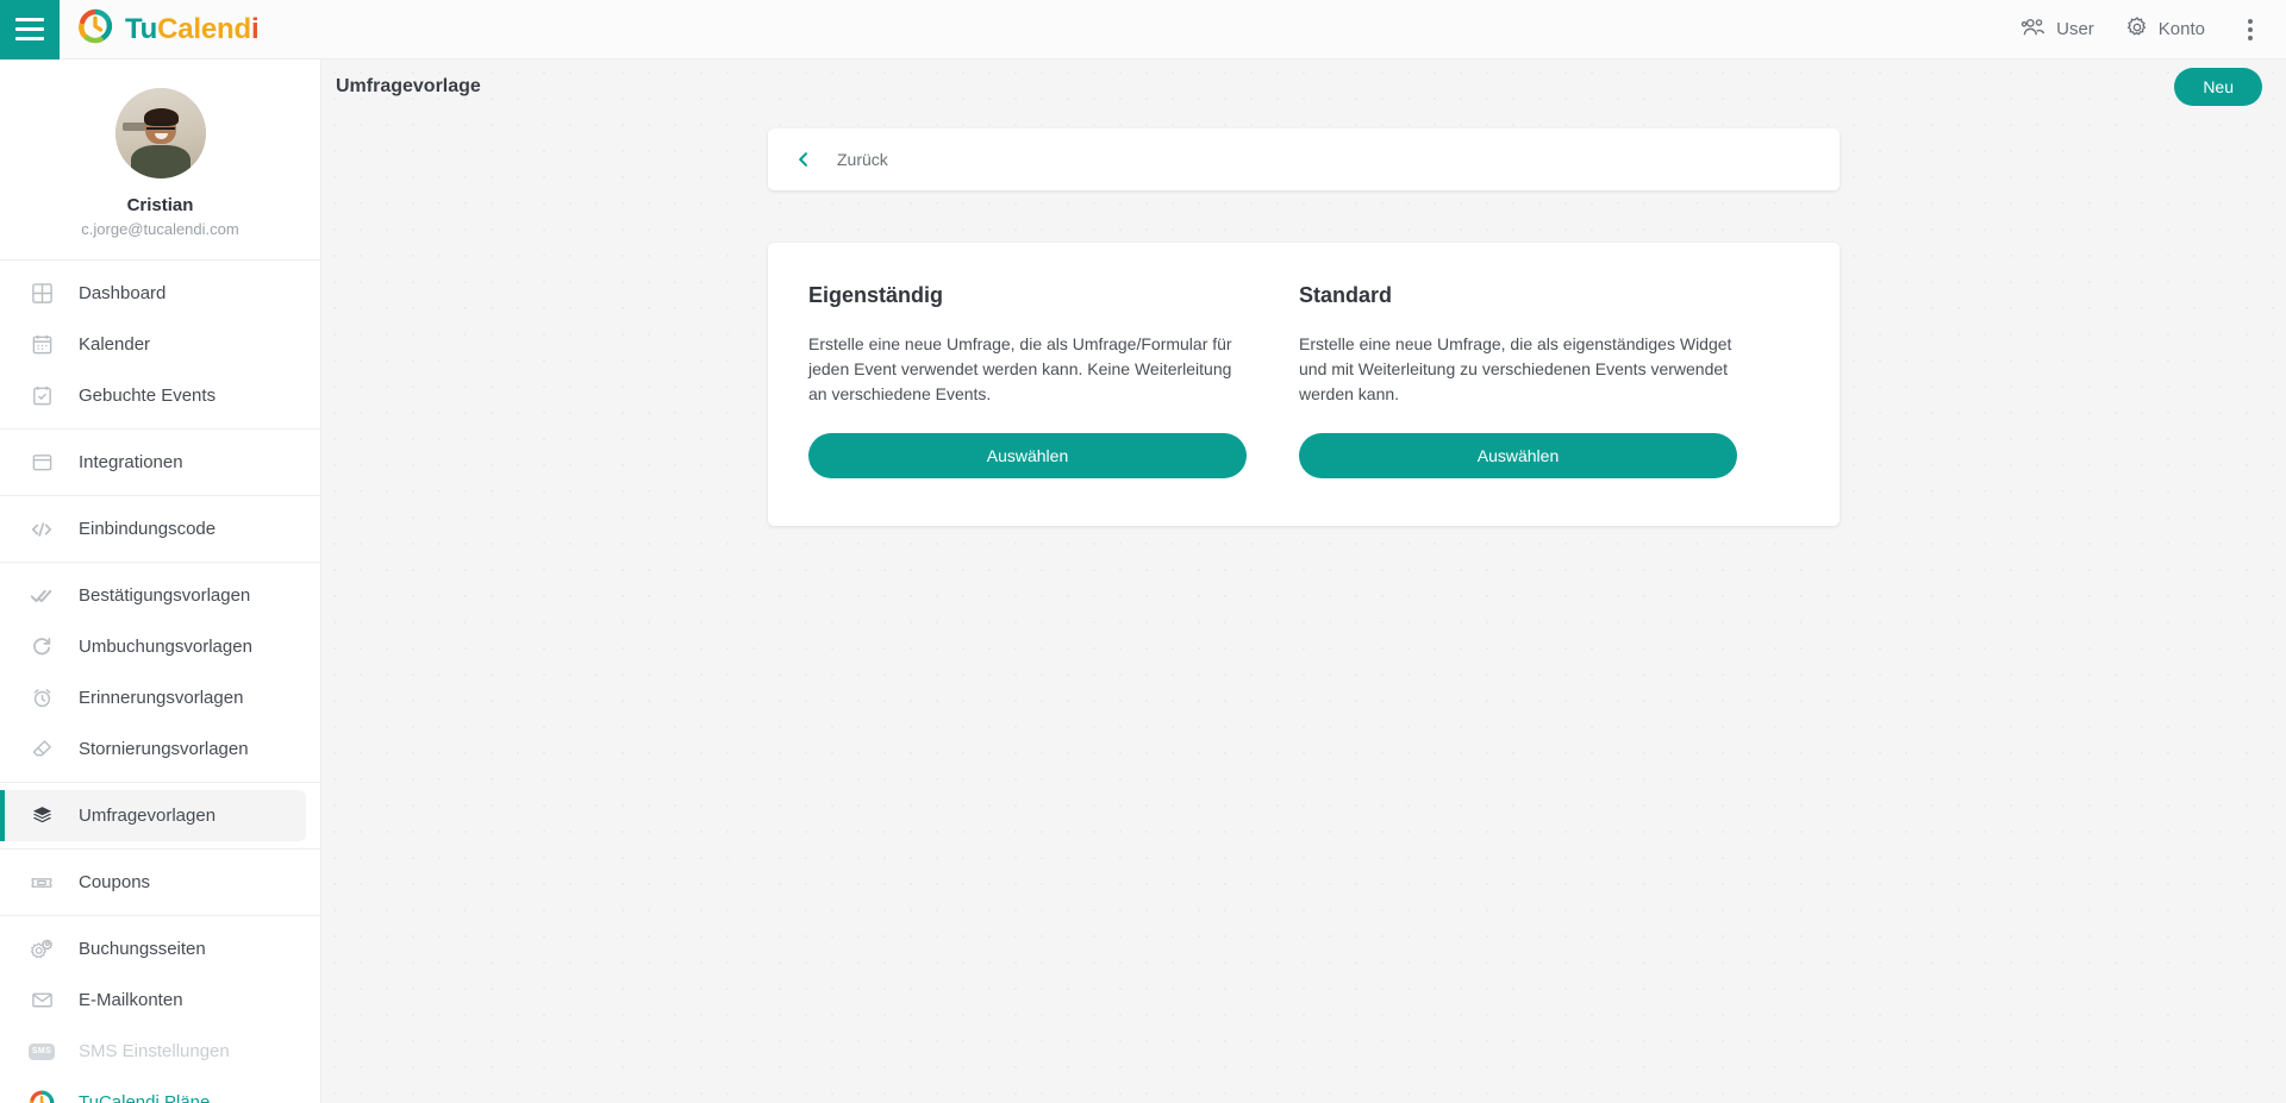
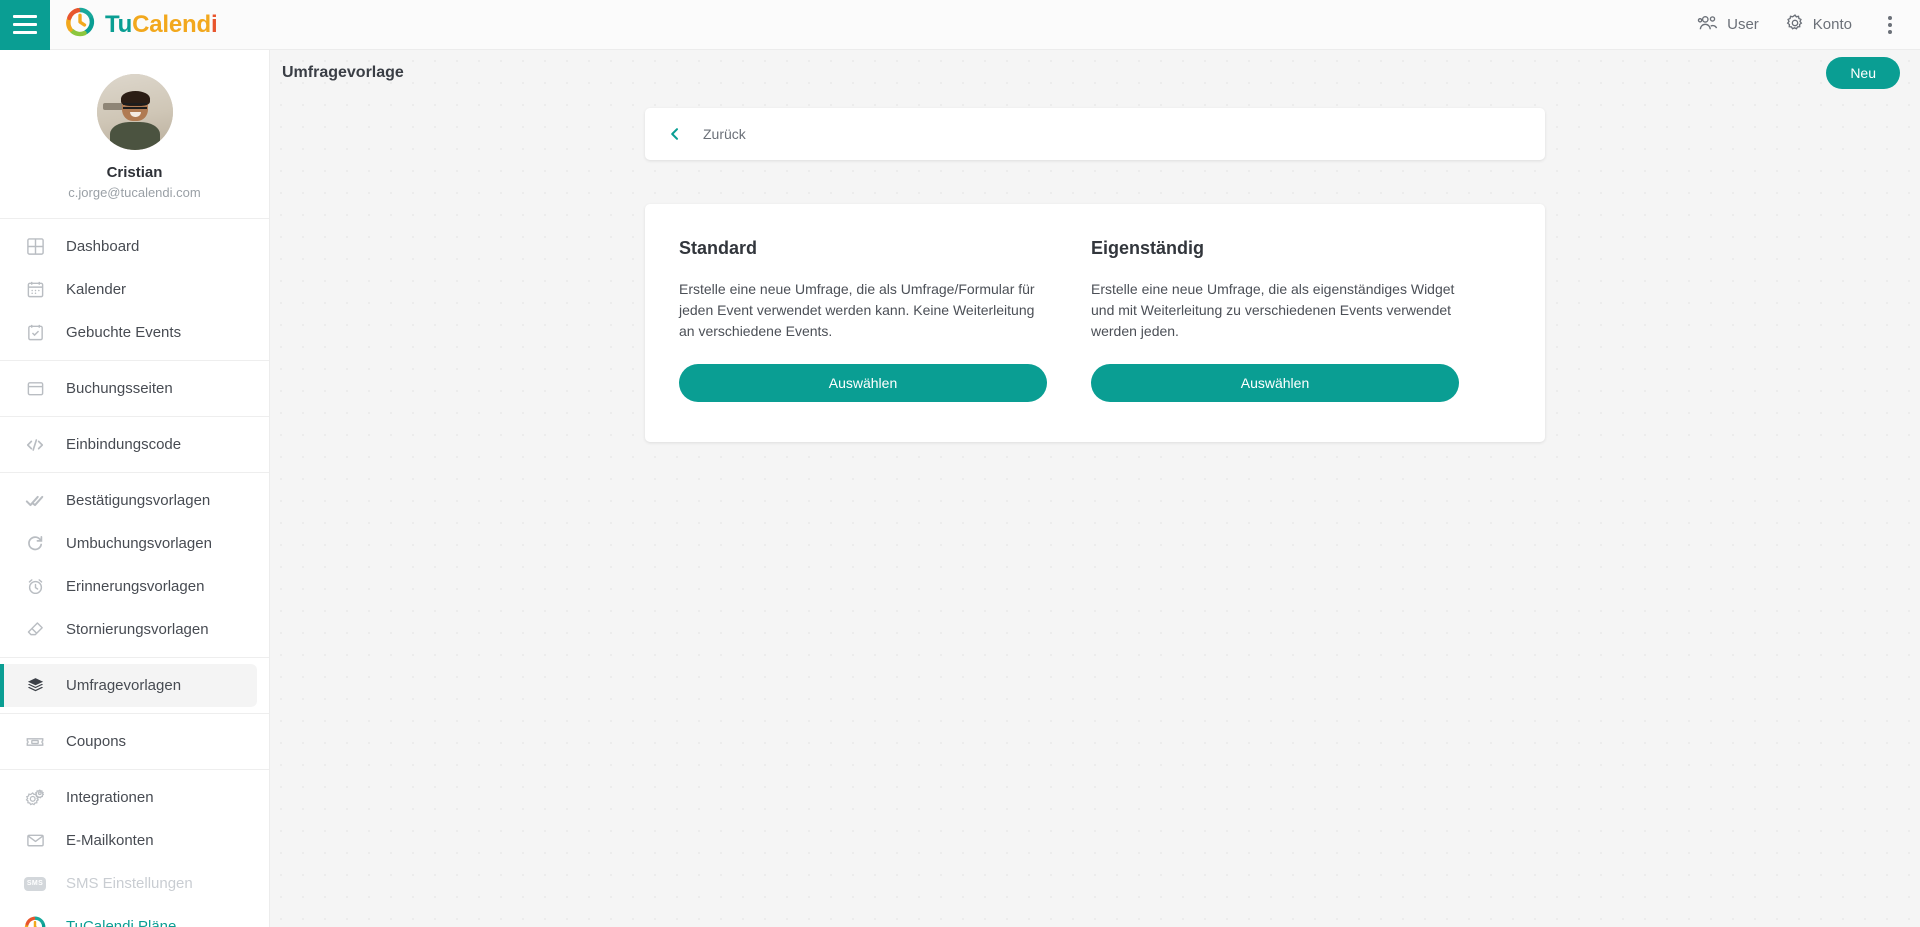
  TuCalendi
  User
  Konto
  Cristian
  c.jorge@tucalendi.com
  Dashboard
  Kalender
  Gebuchte Events
- Integrationen
+ Buchungsseiten
  Einbindungscode
  Bestätigungsvorlagen
  Umbuchungsvorlagen
  Erinnerungsvorlagen
  Stornierungsvorlagen
  Umfragevorlagen
  Coupons
- Buchungsseiten
+ Integrationen
  E-Mailkonten
  SMS Einstellungen
  Umfragevorlage
  Neu
  Zurück
- Eigenständig
+ Standard
  Erstelle eine neue Umfrage, die als Umfrage/Formular für jeden Event verwendet werden kann. Keine Weiterleitung an verschiedene Events.
  Auswählen
- Standard
+ Eigenständig
- Erstelle eine neue Umfrage, die als eigenständiges Widget und mit Weiterleitung zu verschiedenen Events verwendet werden kann.
+ Erstelle eine neue Umfrage, die als eigenständiges Widget und mit Weiterleitung zu verschiedenen Events verwendet werden jeden.
  Auswählen
